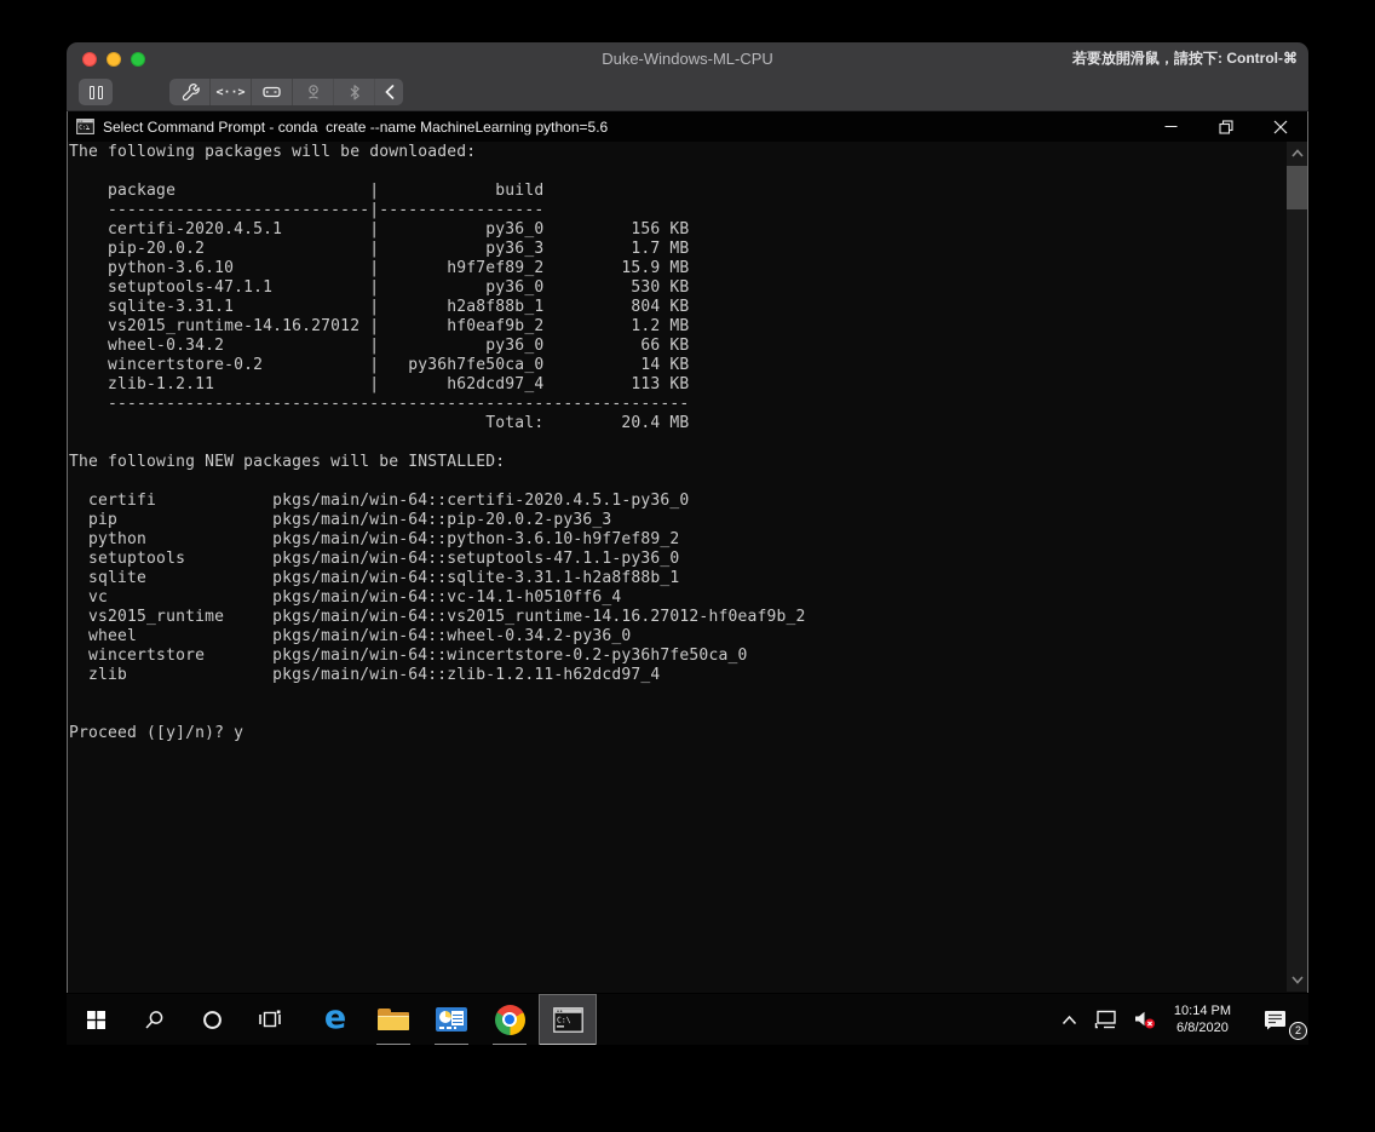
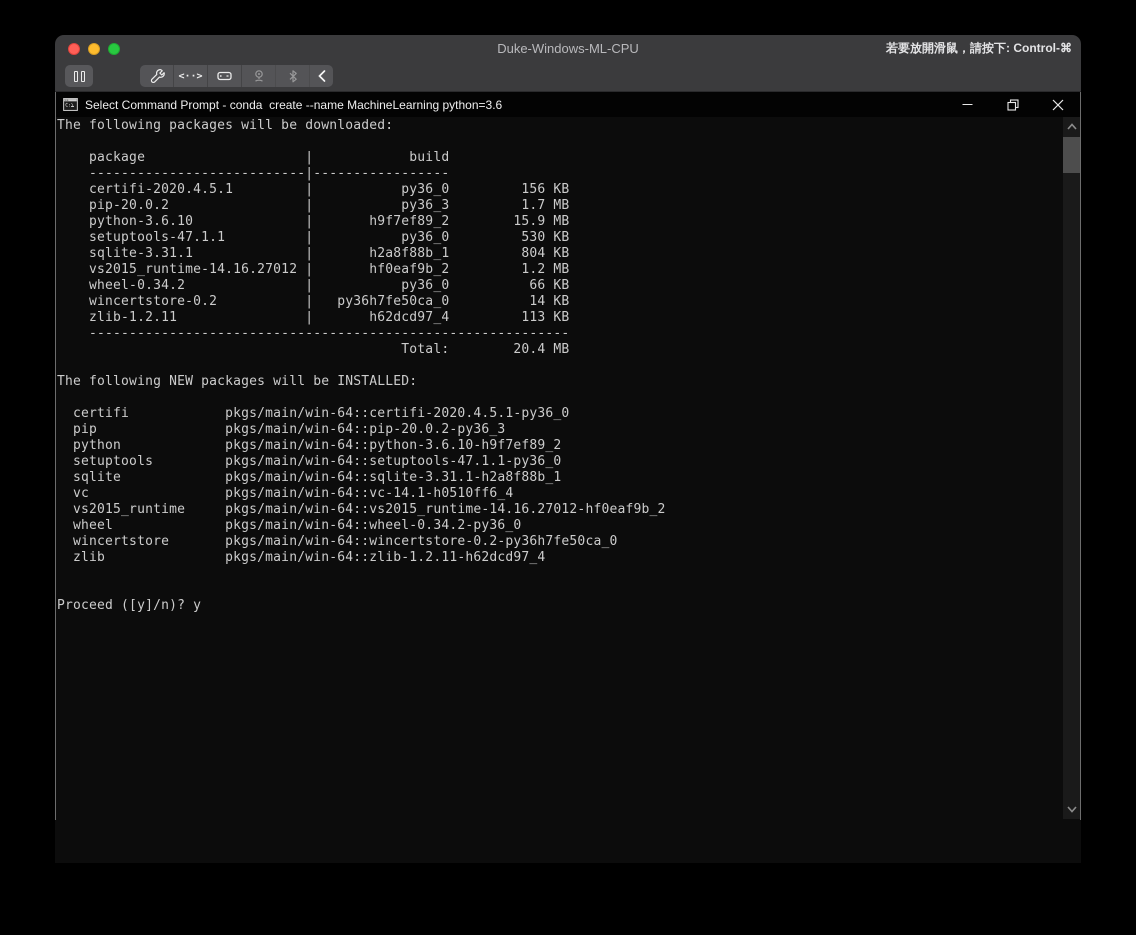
  Duke-Windows-ML-CPU
  若要放開滑鼠，請按下: Control-⌘
  <··>
- Select Command Prompt - conda create --name MachineLearning python=5.6
+ Select Command Prompt - conda create --name MachineLearning python=3.6
  The following packages will be downloaded:
  package | build
  ---------------------------|-----------------
  certifi-2020.4.5.1 | py36_0 156 KB
  pip-20.0.2 | py36_3 1.7 MB
  python-3.6.10 | h9f7ef89_2 15.9 MB
  setuptools-47.1.1 | py36_0 530 KB
  sqlite-3.31.1 | h2a8f88b_1 804 KB
  vs2015_runtime-14.16.27012 | hf0eaf9b_2 1.2 MB
  wheel-0.34.2 | py36_0 66 KB
  wincertstore-0.2 | py36h7fe50ca_0 14 KB
  zlib-1.2.11 | h62dcd97_4 113 KB
  ------------------------------------------------------------
  Total: 20.4 MB
  The following NEW packages will be INSTALLED:
  certifi pkgs/main/win-64::certifi-2020.4.5.1-py36_0
  pip pkgs/main/win-64::pip-20.0.2-py36_3
  python pkgs/main/win-64::python-3.6.10-h9f7ef89_2
  setuptools pkgs/main/win-64::setuptools-47.1.1-py36_0
  sqlite pkgs/main/win-64::sqlite-3.31.1-h2a8f88b_1
  vc pkgs/main/win-64::vc-14.1-h0510ff6_4
  vs2015_runtime pkgs/main/win-64::vs2015_runtime-14.16.27012-hf0eaf9b_2
  wheel pkgs/main/win-64::wheel-0.34.2-py36_0
  wincertstore pkgs/main/win-64::wincertstore-0.2-py36h7fe50ca_0
  zlib pkgs/main/win-64::zlib-1.2.11-h62dcd97_4
  Proceed ([y]/n)? y
- e
- C:\
- 10:14 PM
- 6/8/2020
- 2
